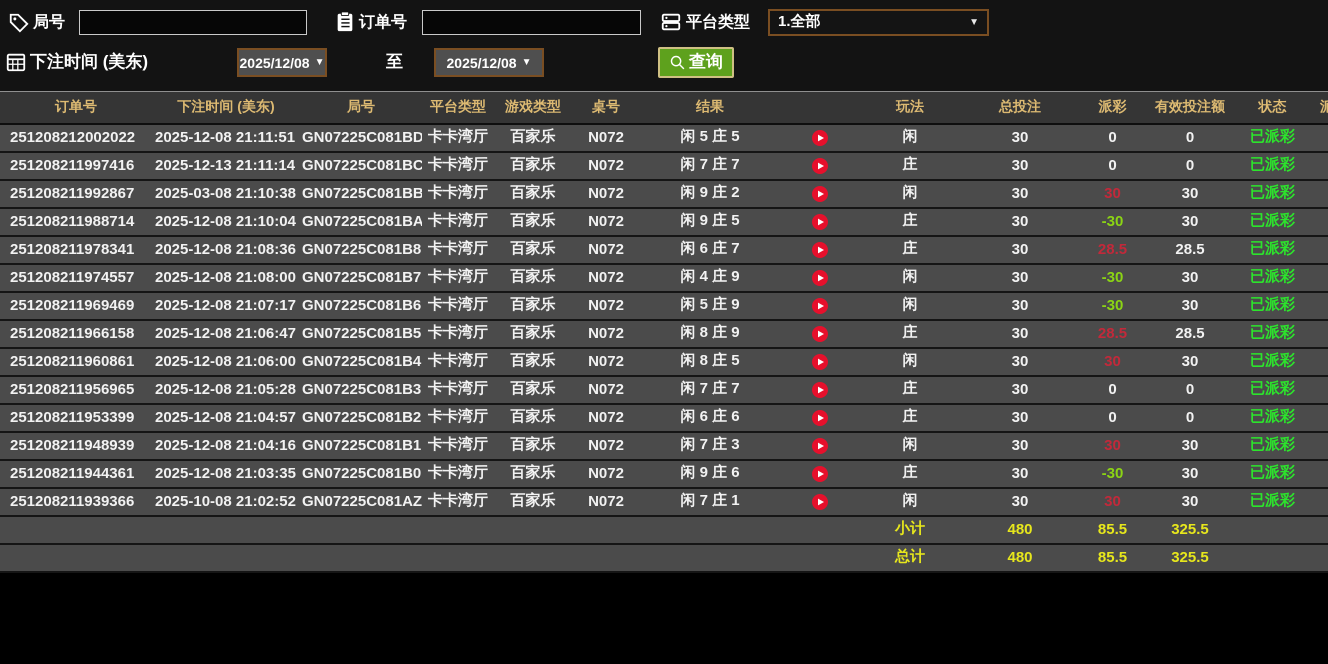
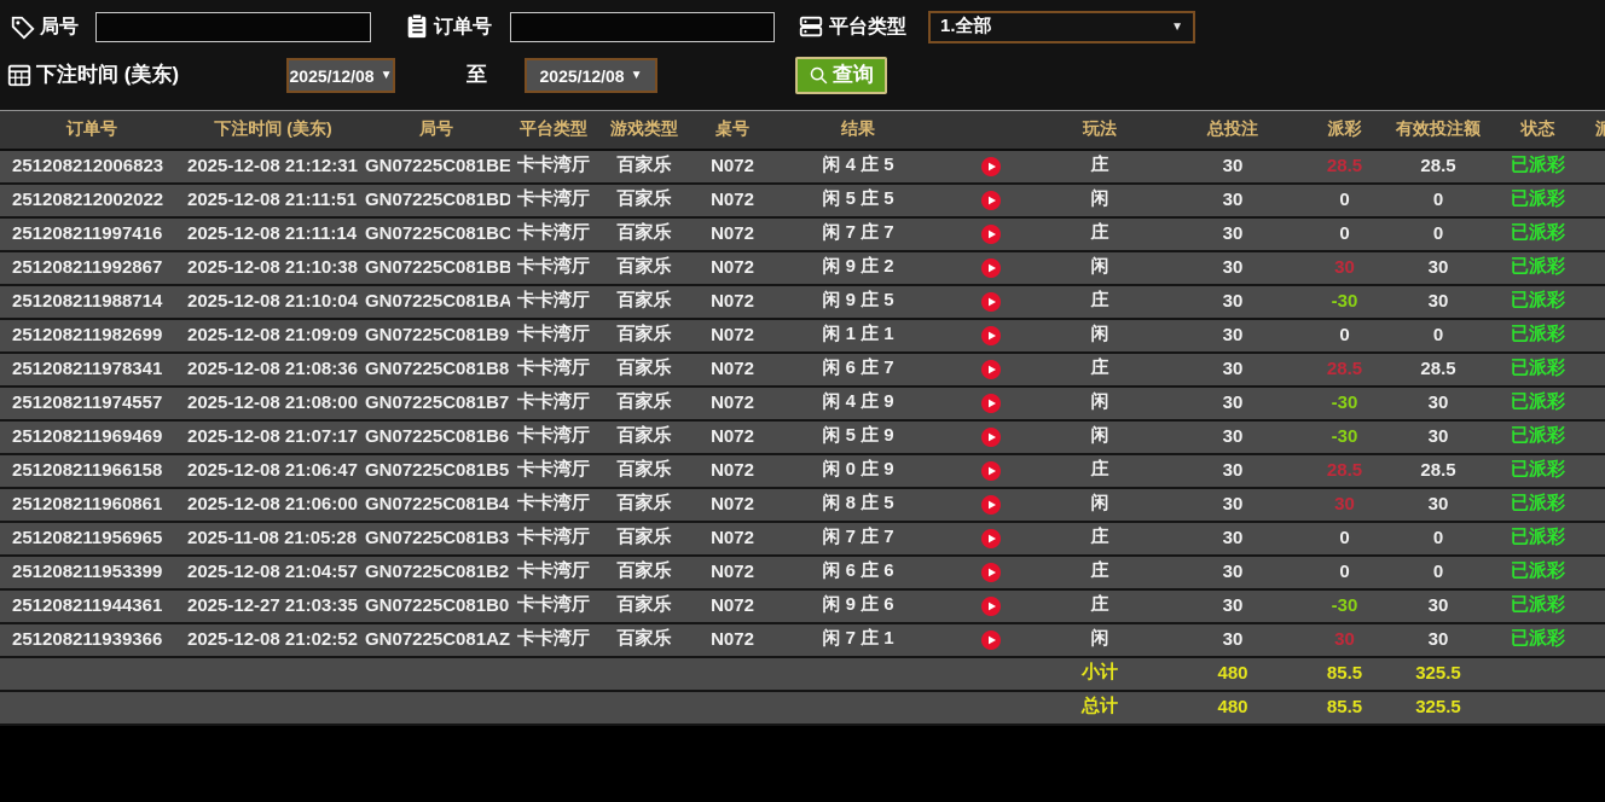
  局号
  订单号
  平台类型
  1.全部
  ▼
  下注时间 (美东)
  2025/12/08
  ▼
  至
  2025/12/08
  ▼
  查询
  订单号	下注时间 (美东)	局号	平台类型	游戏类型	桌号	结果		玩法	总投注	派彩	有效投注额	状态	派
+ 251208212006823	2025-12-08 21:12:31	GN07225C081BE	卡卡湾厅	百家乐	N072	闲 4 庄 5		庄	30	28.5	28.5	已派彩
  251208212002022	2025-12-08 21:11:51	GN07225C081BD	卡卡湾厅	百家乐	N072	闲 5 庄 5		闲	30	0	0	已派彩
- 251208211997416	2025-12-13 21:11:14	GN07225C081BC	卡卡湾厅	百家乐	N072	闲 7 庄 7		庄	30	0	0	已派彩
+ 251208211997416	2025-12-08 21:11:14	GN07225C081BC	卡卡湾厅	百家乐	N072	闲 7 庄 7		庄	30	0	0	已派彩
- 251208211992867	2025-03-08 21:10:38	GN07225C081BB	卡卡湾厅	百家乐	N072	闲 9 庄 2		闲	30	30	30	已派彩
+ 251208211992867	2025-12-08 21:10:38	GN07225C081BB	卡卡湾厅	百家乐	N072	闲 9 庄 2		闲	30	30	30	已派彩
  251208211988714	2025-12-08 21:10:04	GN07225C081BA	卡卡湾厅	百家乐	N072	闲 9 庄 5		庄	30	-30	30	已派彩
+ 251208211982699	2025-12-08 21:09:09	GN07225C081B9	卡卡湾厅	百家乐	N072	闲 1 庄 1		闲	30	0	0	已派彩
  251208211978341	2025-12-08 21:08:36	GN07225C081B8	卡卡湾厅	百家乐	N072	闲 6 庄 7		庄	30	28.5	28.5	已派彩
  251208211974557	2025-12-08 21:08:00	GN07225C081B7	卡卡湾厅	百家乐	N072	闲 4 庄 9		闲	30	-30	30	已派彩
  251208211969469	2025-12-08 21:07:17	GN07225C081B6	卡卡湾厅	百家乐	N072	闲 5 庄 9		闲	30	-30	30	已派彩
- 251208211966158	2025-12-08 21:06:47	GN07225C081B5	卡卡湾厅	百家乐	N072	闲 8 庄 9		庄	30	28.5	28.5	已派彩
+ 251208211966158	2025-12-08 21:06:47	GN07225C081B5	卡卡湾厅	百家乐	N072	闲 0 庄 9		庄	30	28.5	28.5	已派彩
  251208211960861	2025-12-08 21:06:00	GN07225C081B4	卡卡湾厅	百家乐	N072	闲 8 庄 5		闲	30	30	30	已派彩
- 251208211956965	2025-12-08 21:05:28	GN07225C081B3	卡卡湾厅	百家乐	N072	闲 7 庄 7		庄	30	0	0	已派彩
+ 251208211956965	2025-11-08 21:05:28	GN07225C081B3	卡卡湾厅	百家乐	N072	闲 7 庄 7		庄	30	0	0	已派彩
  251208211953399	2025-12-08 21:04:57	GN07225C081B2	卡卡湾厅	百家乐	N072	闲 6 庄 6		庄	30	0	0	已派彩
- 251208211948939	2025-12-08 21:04:16	GN07225C081B1	卡卡湾厅	百家乐	N072	闲 7 庄 3		闲	30	30	30	已派彩
- 251208211944361	2025-12-08 21:03:35	GN07225C081B0	卡卡湾厅	百家乐	N072	闲 9 庄 6		庄	30	-30	30	已派彩
+ 251208211944361	2025-12-27 21:03:35	GN07225C081B0	卡卡湾厅	百家乐	N072	闲 9 庄 6		庄	30	-30	30	已派彩
- 251208211939366	2025-10-08 21:02:52	GN07225C081AZ	卡卡湾厅	百家乐	N072	闲 7 庄 1		闲	30	30	30	已派彩
+ 251208211939366	2025-12-08 21:02:52	GN07225C081AZ	卡卡湾厅	百家乐	N072	闲 7 庄 1		闲	30	30	30	已派彩
  	小计	480	85.5	325.5
  	总计	480	85.5	325.5
